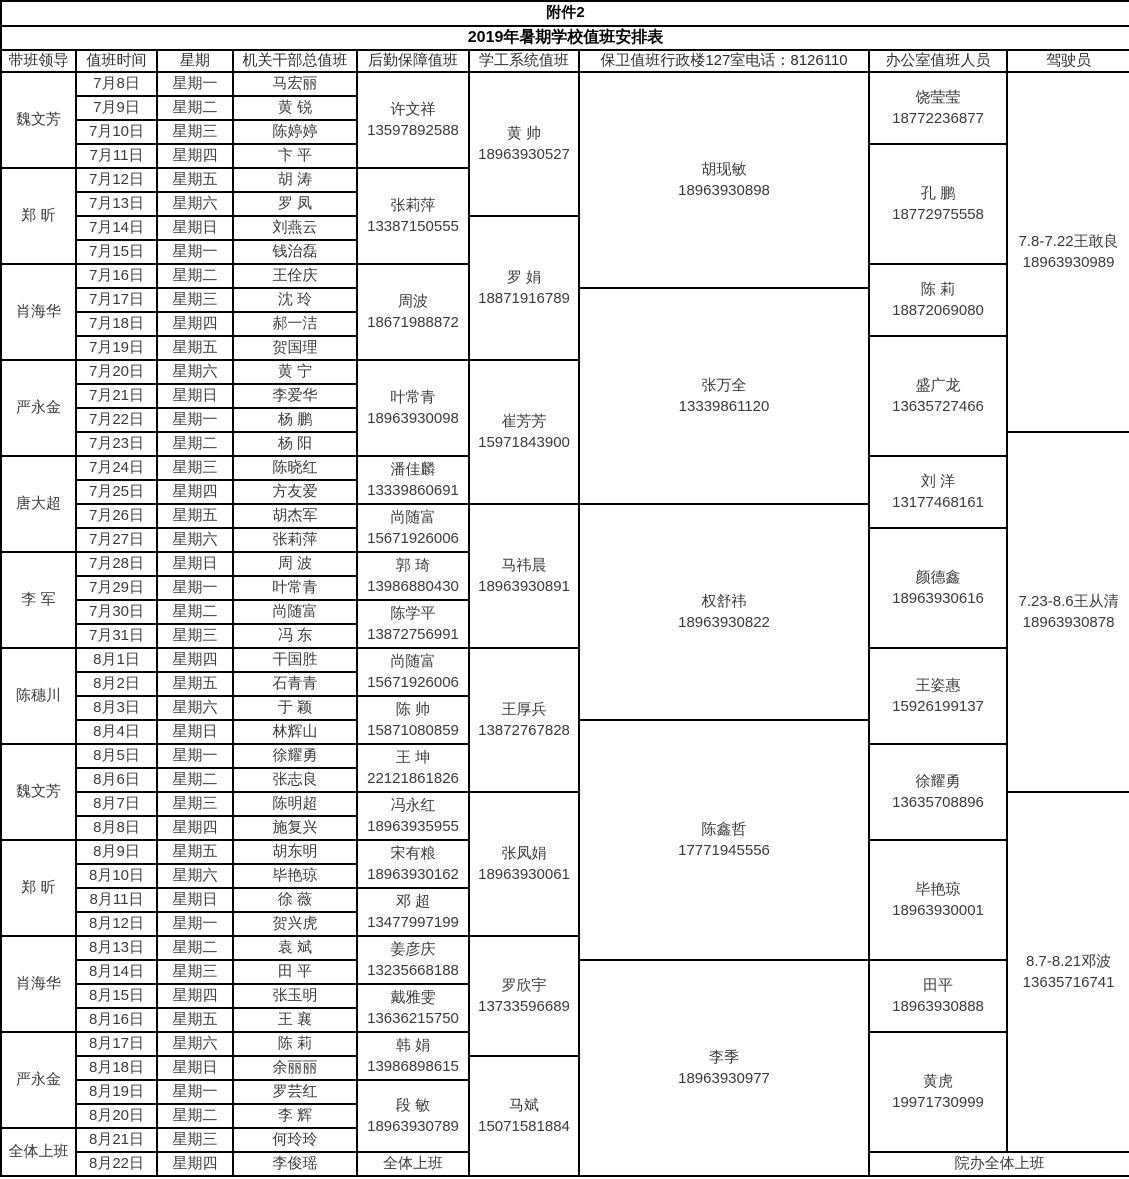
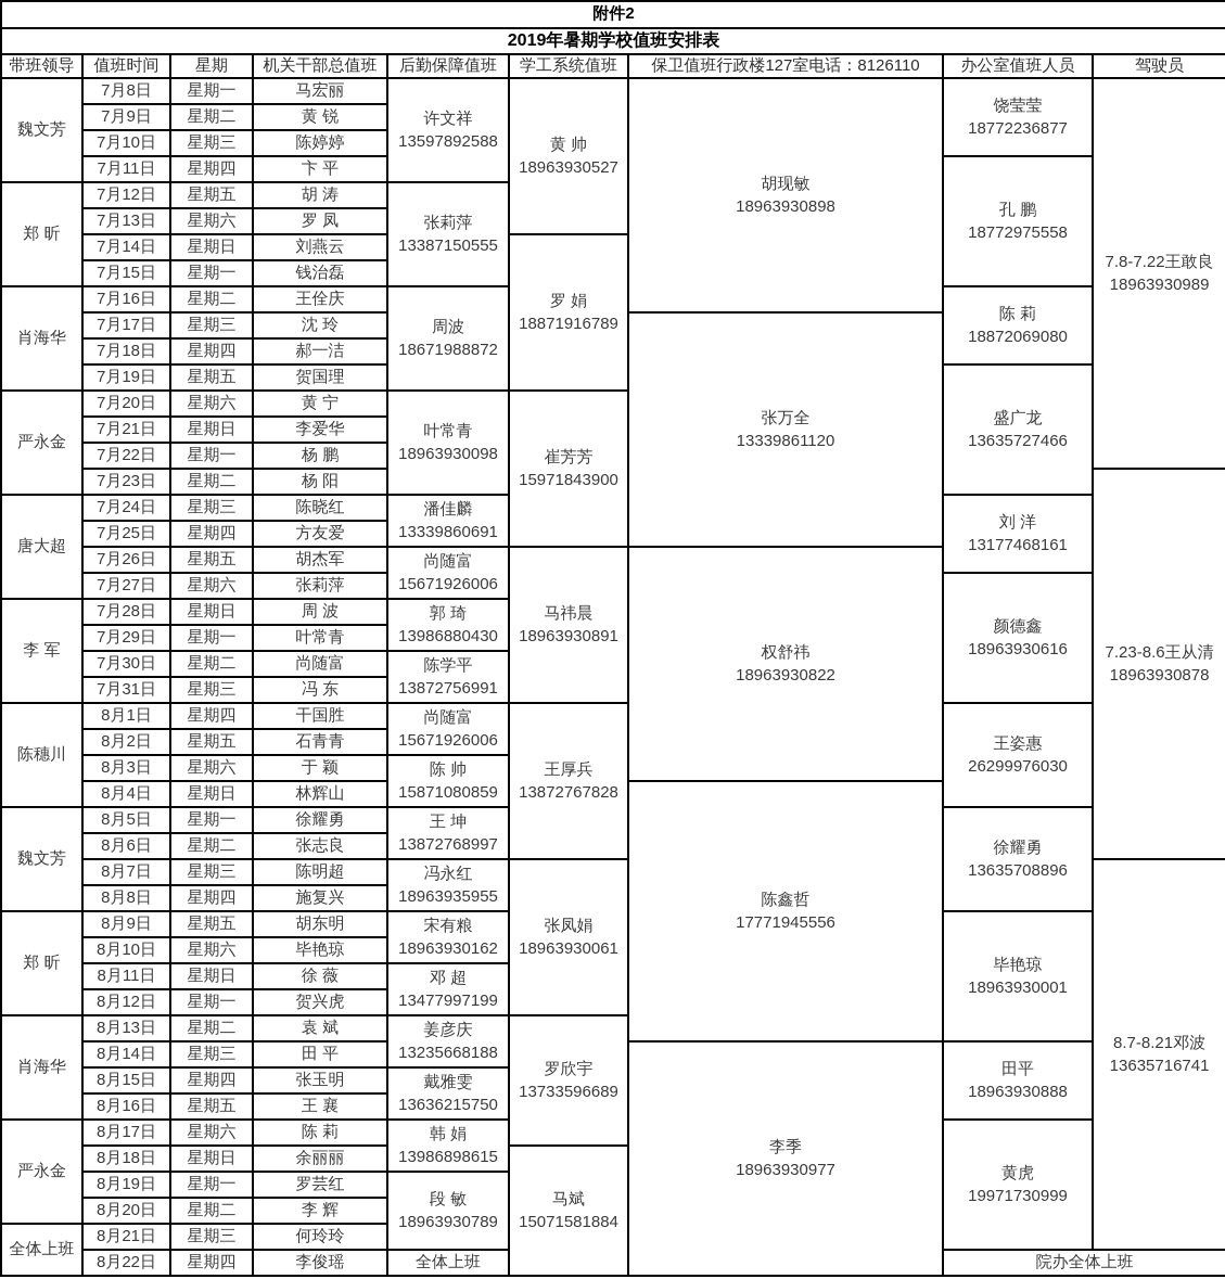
  附件2
  2019年暑期学校值班安排表
  带班领导	值班时间	星期	机关干部总值班	后勤保障值班	学工系统值班	保卫值班行政楼127室电话：8126110	办公室值班人员	驾驶员
  魏文芳	7月8日	星期一	马宏丽	许文祥13597892588	黄 帅18963930527	胡现敏18963930898	饶莹莹18772236877	7.8-7.22王敢良18963930989
  7月9日	星期二	黄 锐
  7月10日	星期三	陈婷婷
  7月11日	星期四	卞 平	孔 鹏18772975558
  郑 昕	7月12日	星期五	胡 涛	张莉萍13387150555
  7月13日	星期六	罗 凤
  7月14日	星期日	刘燕云	罗 娟18871916789
  7月15日	星期一	钱治磊
  肖海华	7月16日	星期二	王佺庆	周波18671988872	陈 莉18872069080
  7月17日	星期三	沈 玲	张万全13339861120
  7月18日	星期四	郝一洁
  7月19日	星期五	贺国理	盛广龙13635727466
  严永金	7月20日	星期六	黄 宁	叶常青18963930098	崔芳芳15971843900
  7月21日	星期日	李爱华
  7月22日	星期一	杨 鹏
  7月23日	星期二	杨 阳	7.23-8.6王从清18963930878
  唐大超	7月24日	星期三	陈晓红	潘佳麟13339860691	刘 洋13177468161
  7月25日	星期四	方友爱
  7月26日	星期五	胡杰军	尚随富15671926006	马祎晨18963930891	权舒祎18963930822
  7月27日	星期六	张莉萍	颜德鑫18963930616
  李 军	7月28日	星期日	周 波	郭 琦13986880430
  7月29日	星期一	叶常青
  7月30日	星期二	尚随富	陈学平13872756991
  7月31日	星期三	冯 东
- 陈穗川	8月1日	星期四	干国胜	尚随富15671926006	王厚兵13872767828	王姿惠15926199137
+ 陈穗川	8月1日	星期四	干国胜	尚随富15671926006	王厚兵13872767828	王姿惠26299976030
  8月2日	星期五	石青青
  8月3日	星期六	于 颖	陈 帅15871080859
  8月4日	星期日	林辉山	陈鑫哲17771945556
- 魏文芳	8月5日	星期一	徐耀勇	王 坤22121861826	徐耀勇13635708896
+ 魏文芳	8月5日	星期一	徐耀勇	王 坤13872768997	徐耀勇13635708896
  8月6日	星期二	张志良
  8月7日	星期三	陈明超	冯永红18963935955	张凤娟18963930061	8.7-8.21邓波13635716741
  8月8日	星期四	施复兴
  郑 昕	8月9日	星期五	胡东明	宋有粮18963930162	毕艳琼18963930001
  8月10日	星期六	毕艳琼
  8月11日	星期日	徐 薇	邓 超13477997199
  8月12日	星期一	贺兴虎
  肖海华	8月13日	星期二	袁 斌	姜彦庆13235668188	罗欣宇13733596689
  8月14日	星期三	田 平	李季18963930977	田平18963930888
  8月15日	星期四	张玉明	戴雅雯13636215750
  8月16日	星期五	王 襄
  严永金	8月17日	星期六	陈 莉	韩 娟13986898615	黄虎19971730999
  8月18日	星期日	余丽丽	马斌15071581884
  8月19日	星期一	罗芸红	段 敏18963930789
  8月20日	星期二	李 辉
  全体上班	8月21日	星期三	何玲玲
  8月22日	星期四	李俊瑶	全体上班	院办全体上班
